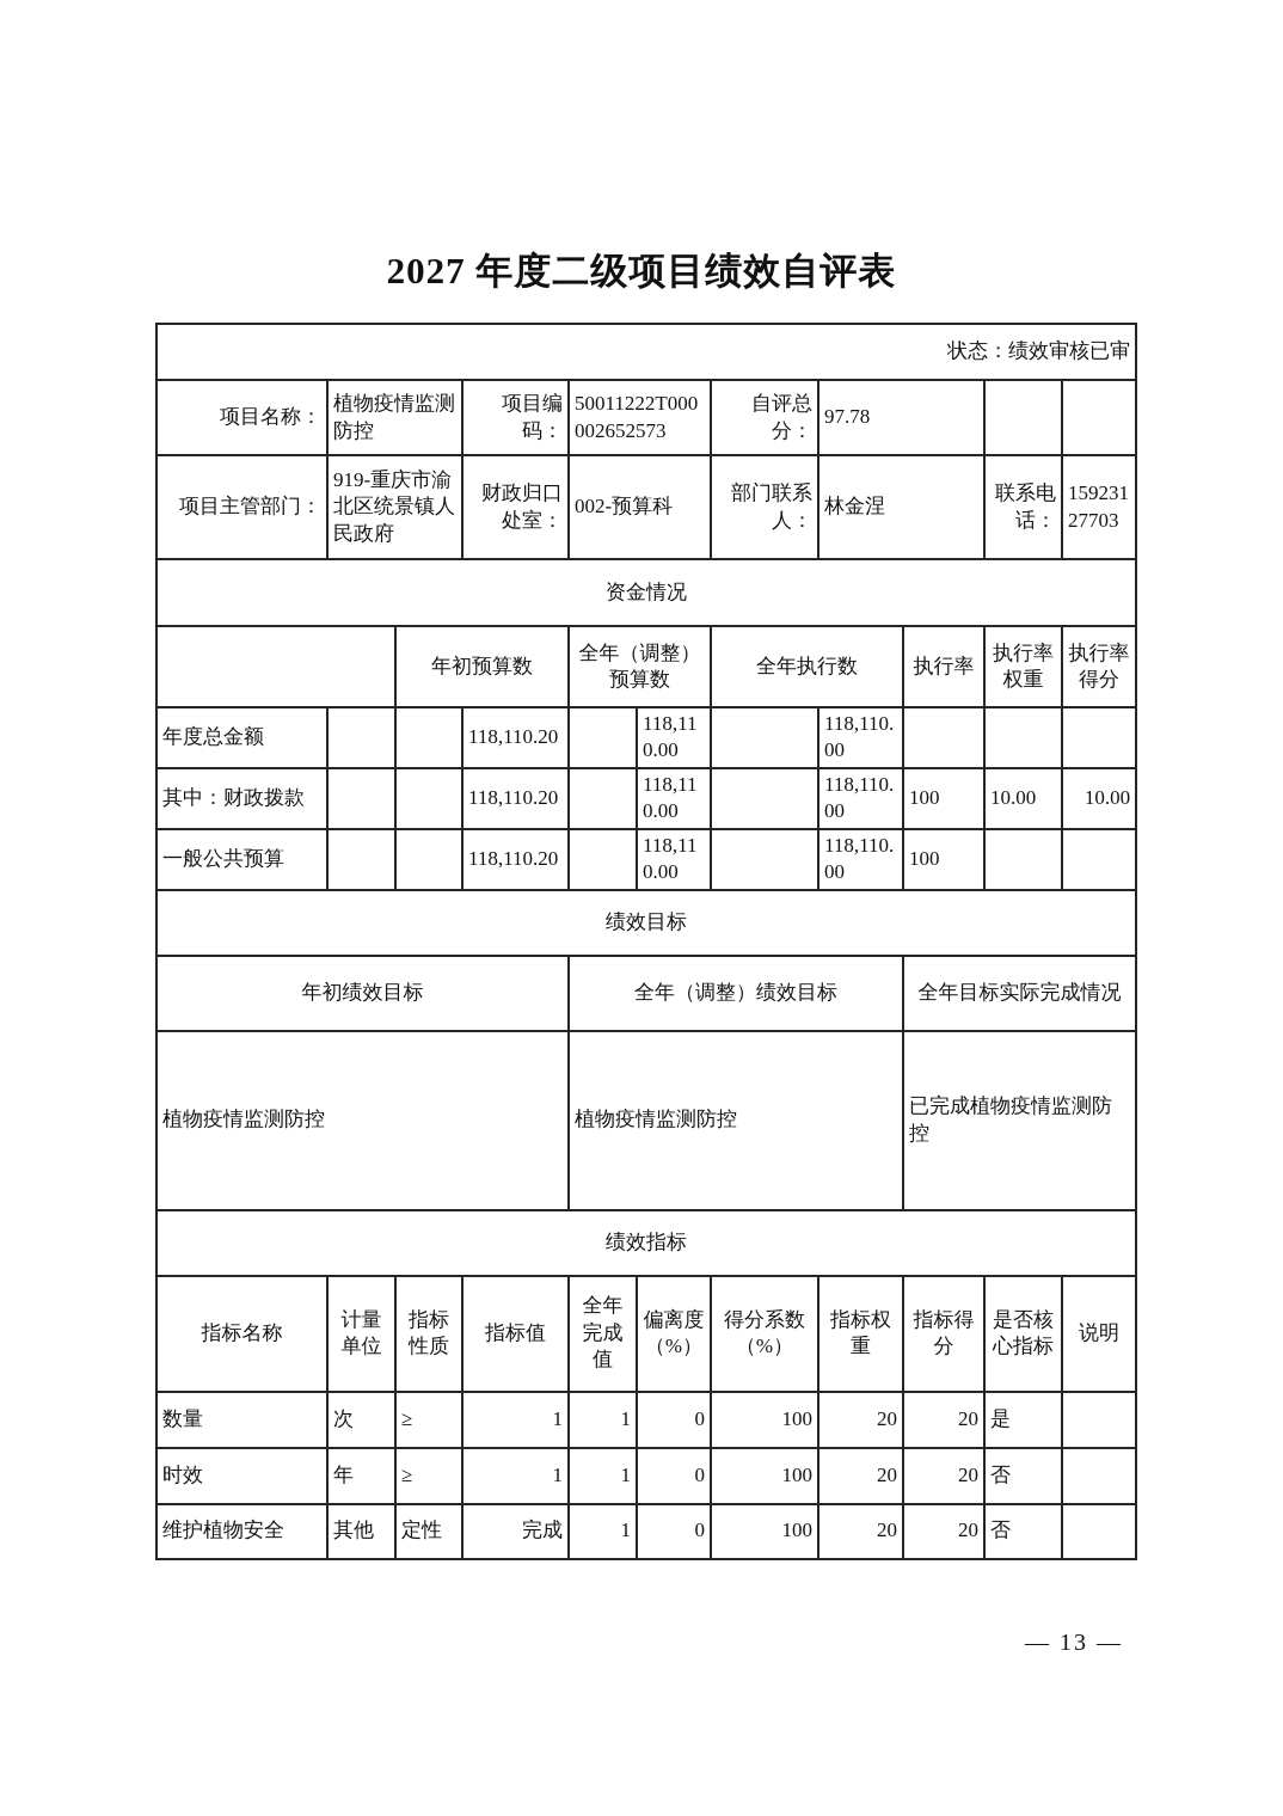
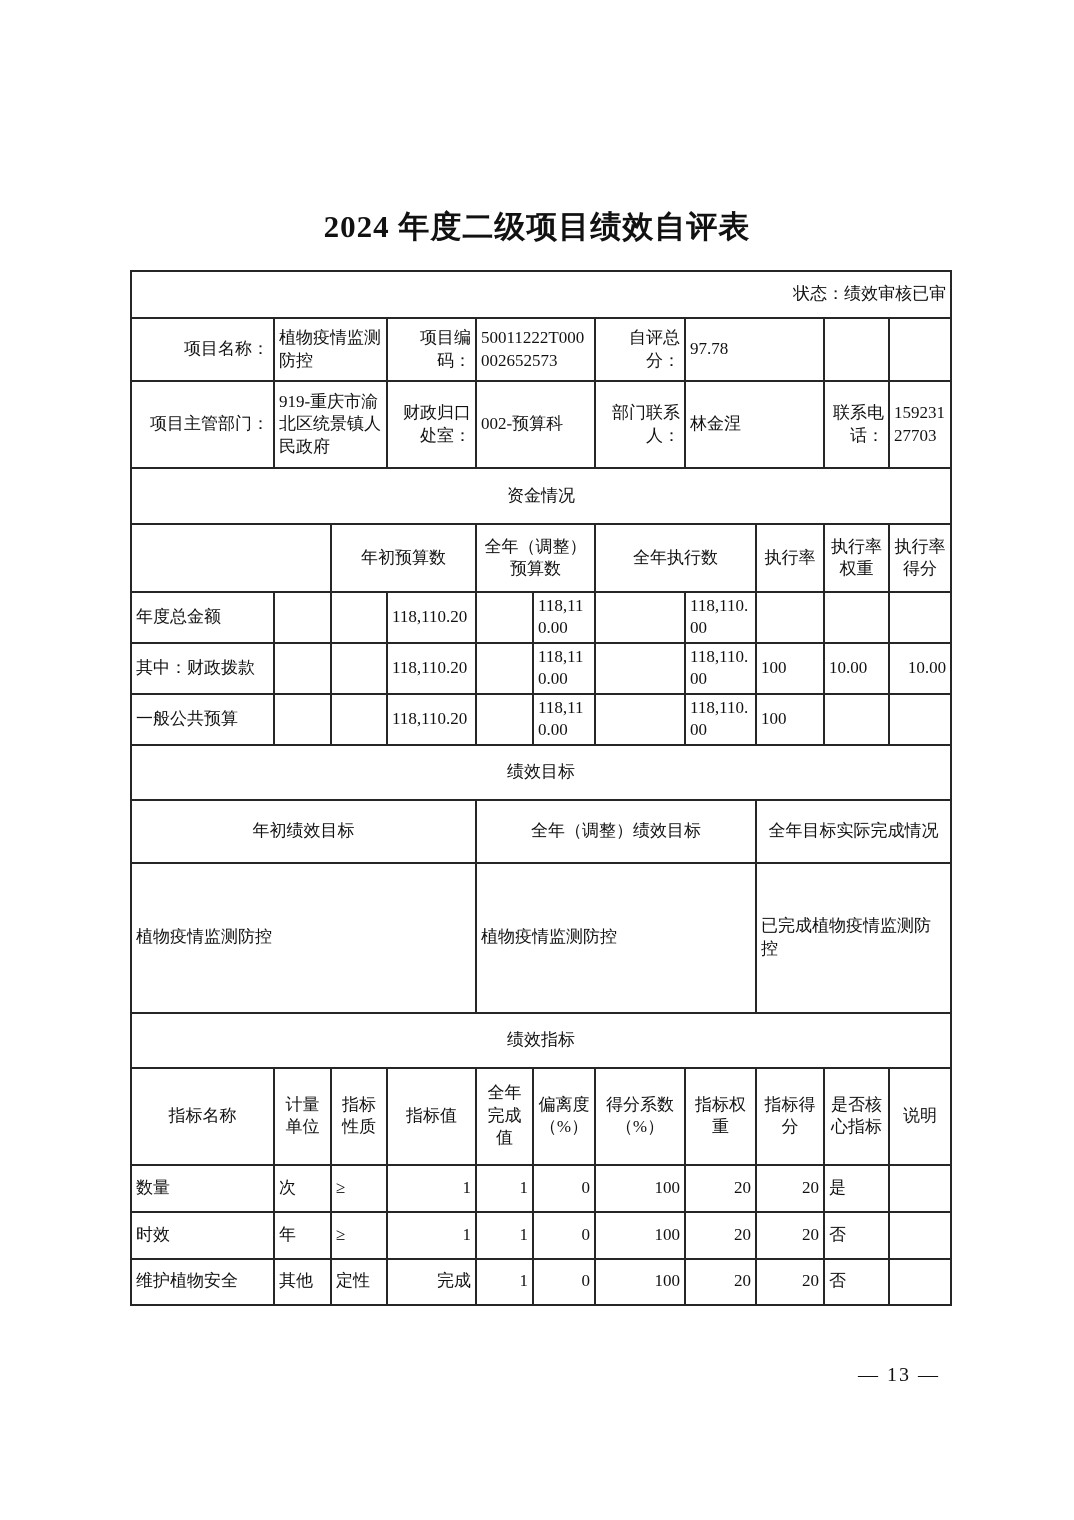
- 2027 年度二级项目绩效自评表
+ 2024 年度二级项目绩效自评表
  状态：绩效审核已审
  项目名称：	植物疫情监测防控	项目编码：	50011222T000002652573	自评总分：	97.78
  项目主管部门：	919-重庆市渝北区统景镇人民政府	财政归口处室：	002-预算科	部门联系人：	林金涅	联系电话：	15923127703
  资金情况
  	年初预算数	全年（调整）预算数	全年执行数	执行率	执行率权重	执行率得分
  年度总金额			118,110.20		118,110.00		118,110.00
  其中：财政拨款			118,110.20		118,110.00		118,110.00	100	10.00	10.00
  一般公共预算			118,110.20		118,110.00		118,110.00	100
  绩效目标
  年初绩效目标	全年（调整）绩效目标	全年目标实际完成情况
  植物疫情监测防控	植物疫情监测防控	已完成植物疫情监测防控
  绩效指标
  指标名称	计量单位	指标性质	指标值	全年完成值	偏离度（%）	得分系数（%）	指标权重	指标得分	是否核心指标	说明
  数量	次	≥	1	1	0	100	20	20	是
  时效	年	≥	1	1	0	100	20	20	否
  维护植物安全	其他	定性	完成	1	0	100	20	20	否
  — 13 —
